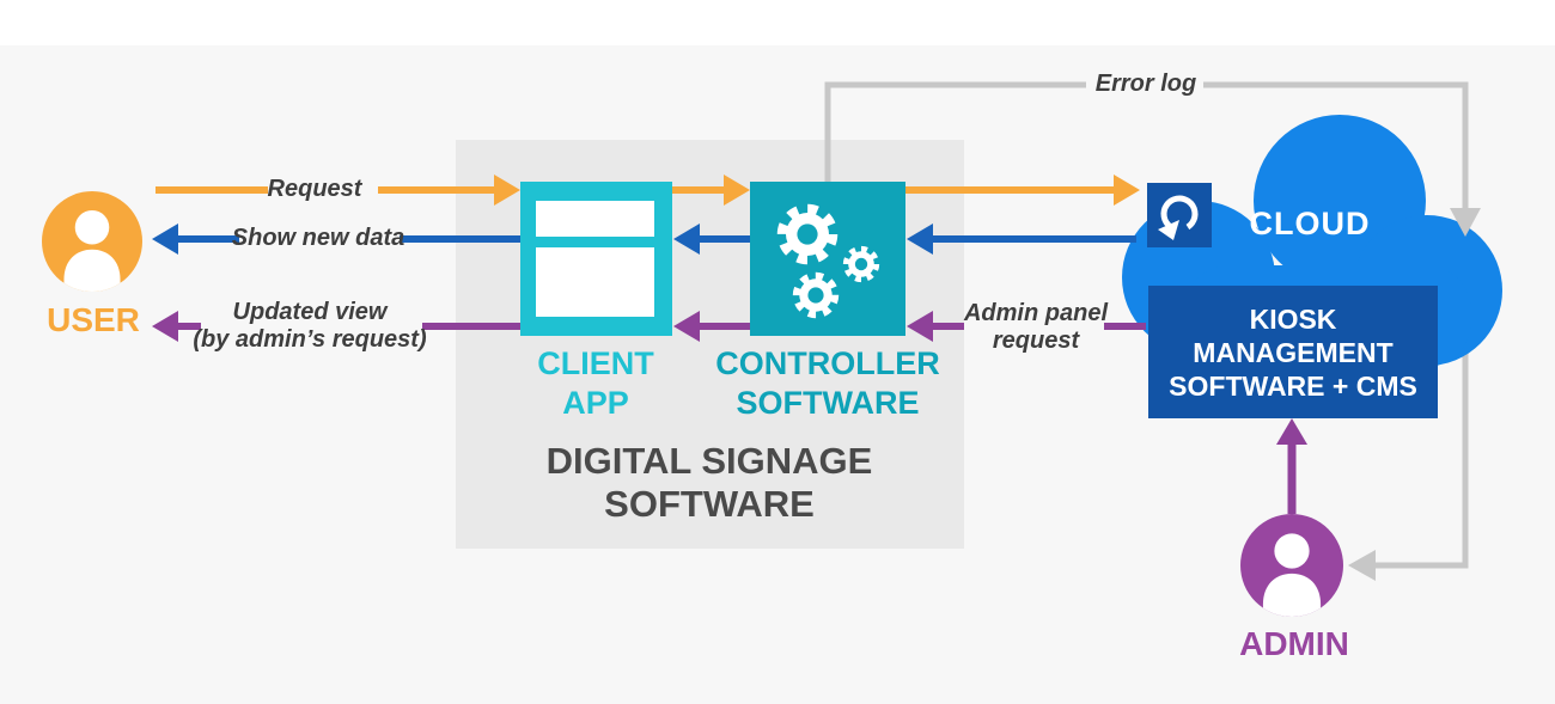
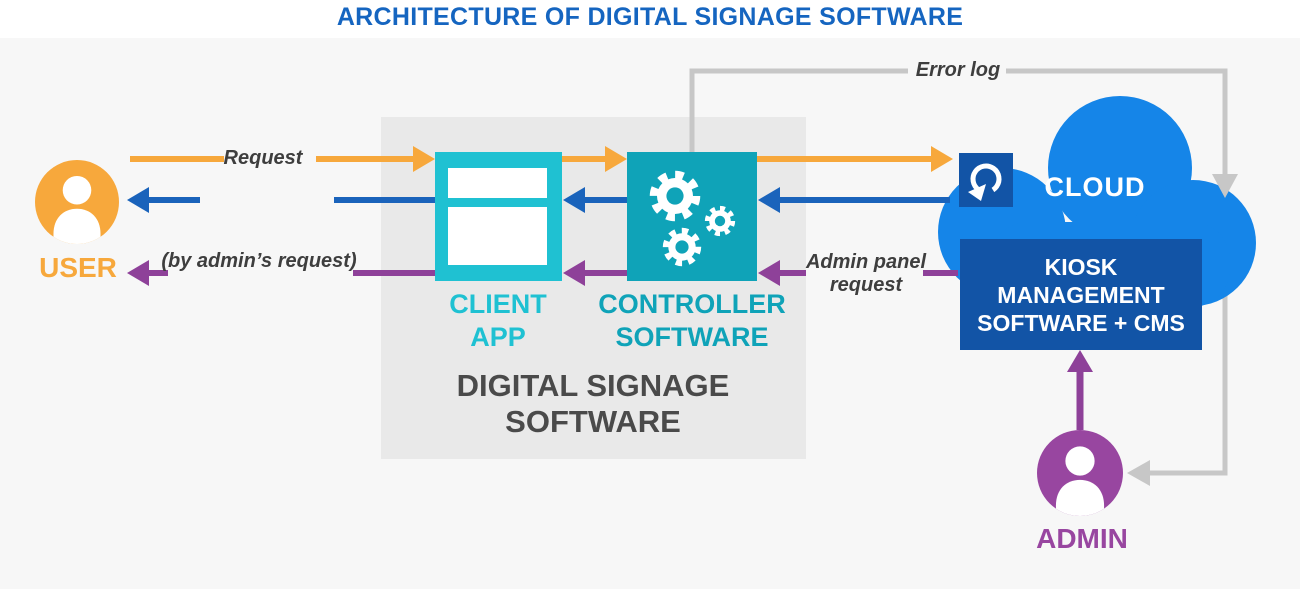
+ ARCHITECTURE OF DIGITAL SIGNAGE SOFTWARE
  USER
  CLIENT
  APP
  CONTROLLER
  SOFTWARE
  DIGITAL SIGNAGE
  SOFTWARE
  CLOUD
  KIOSK
  MANAGEMENT
  SOFTWARE + CMS
  ADMIN
  Request
- Show new data
- Updated view
  (by admin’s request)
  Admin panel
  request
  Error log
